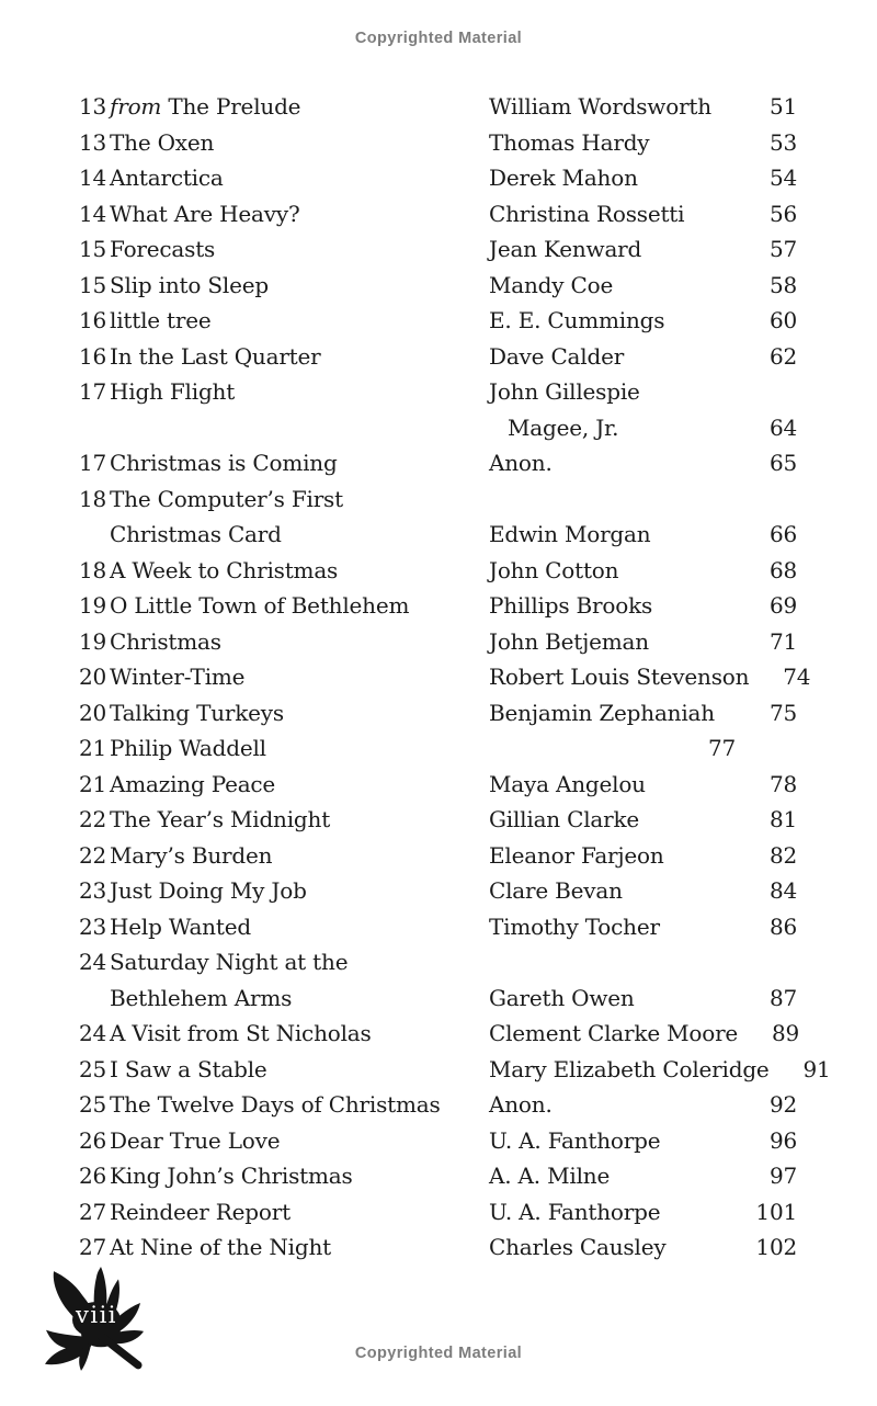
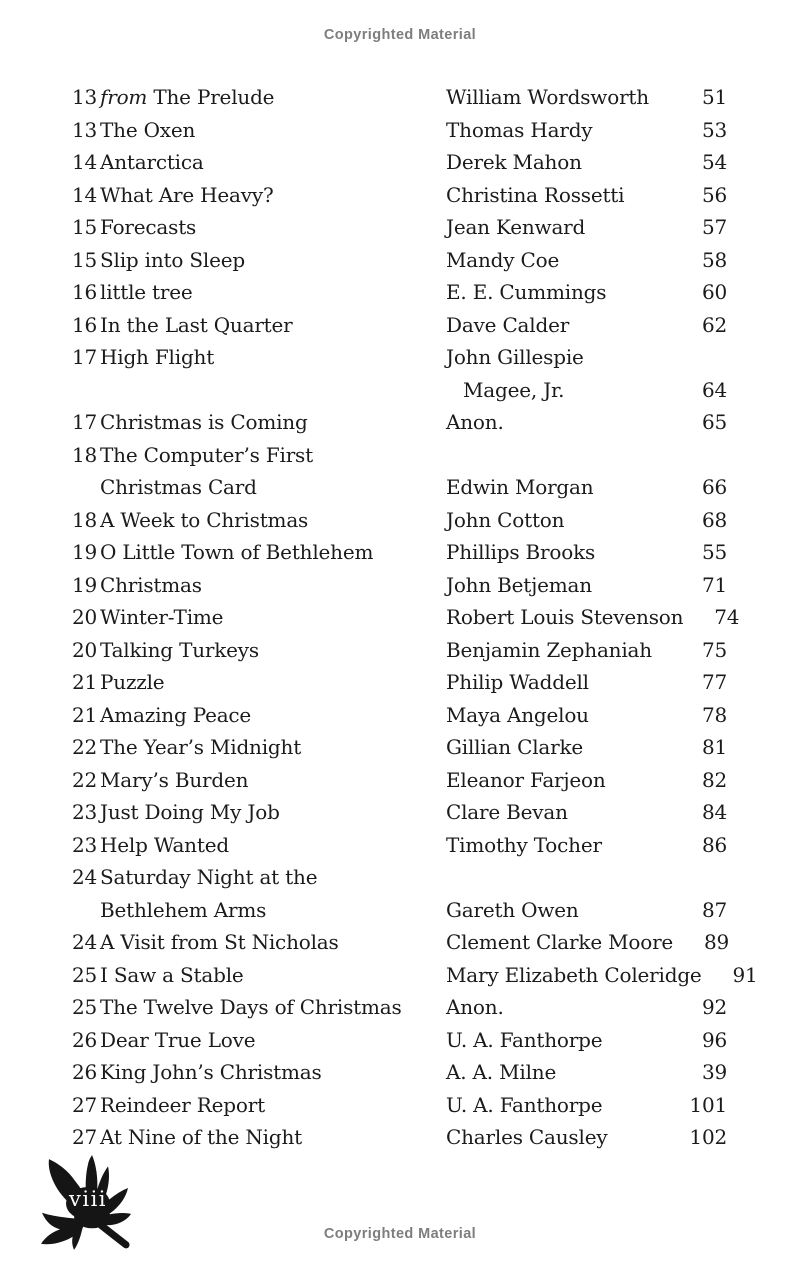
  Copyrighted Material
  13
  from The Prelude
  William Wordsworth
  51
  13
  The Oxen
  Thomas Hardy
  53
  14
  Antarctica
  Derek Mahon
  54
  14
  What Are Heavy?
  Christina Rossetti
  56
  15
  Forecasts
  Jean Kenward
  57
  15
  Slip into Sleep
  Mandy Coe
  58
  16
  little tree
  E. E. Cummings
  60
  16
  In the Last Quarter
  Dave Calder
  62
  17
  High Flight
  John Gillespie
  Magee, Jr.
  64
  17
  Christmas is Coming
  Anon.
  65
  18
  The Computer’s First
  Christmas Card
  Edwin Morgan
  66
  18
  A Week to Christmas
  John Cotton
  68
  19
  O Little Town of Bethlehem
  Phillips Brooks
- 69
+ 55
  19
  Christmas
  John Betjeman
  71
  20
  Winter-Time
  Robert Louis Stevenson
  74
  20
  Talking Turkeys
  Benjamin Zephaniah
  75
  21
+ Puzzle
  Philip Waddell
  77
  21
  Amazing Peace
  Maya Angelou
  78
  22
  The Year’s Midnight
  Gillian Clarke
  81
  22
  Mary’s Burden
  Eleanor Farjeon
  82
  23
  Just Doing My Job
  Clare Bevan
  84
  23
  Help Wanted
  Timothy Tocher
  86
  24
  Saturday Night at the
  Bethlehem Arms
  Gareth Owen
  87
  24
  A Visit from St Nicholas
  Clement Clarke Moore
  89
  25
  I Saw a Stable
  Mary Elizabeth Coleridge
  91
  25
  The Twelve Days of Christmas
  Anon.
  92
  26
  Dear True Love
  U. A. Fanthorpe
  96
  26
  King John’s Christmas
  A. A. Milne
- 97
+ 39
  27
  Reindeer Report
  U. A. Fanthorpe
  101
  27
  At Nine of the Night
  Charles Causley
  102
  viii
  Copyrighted Material
